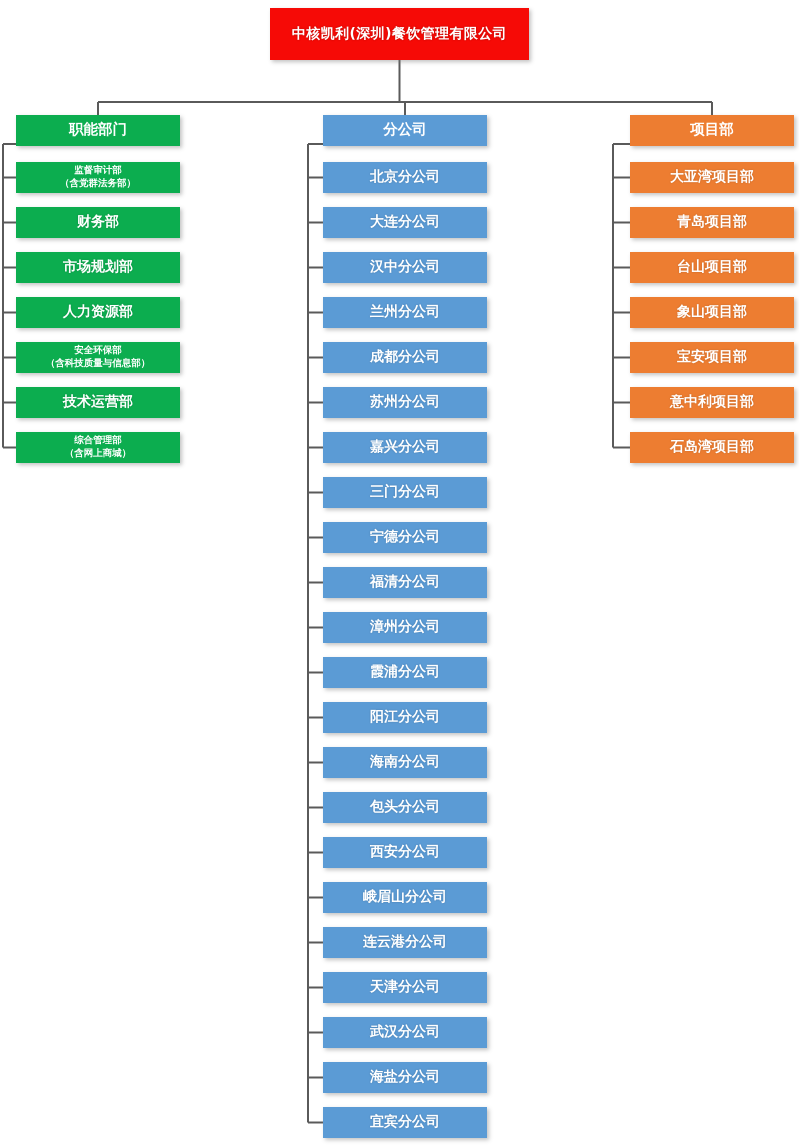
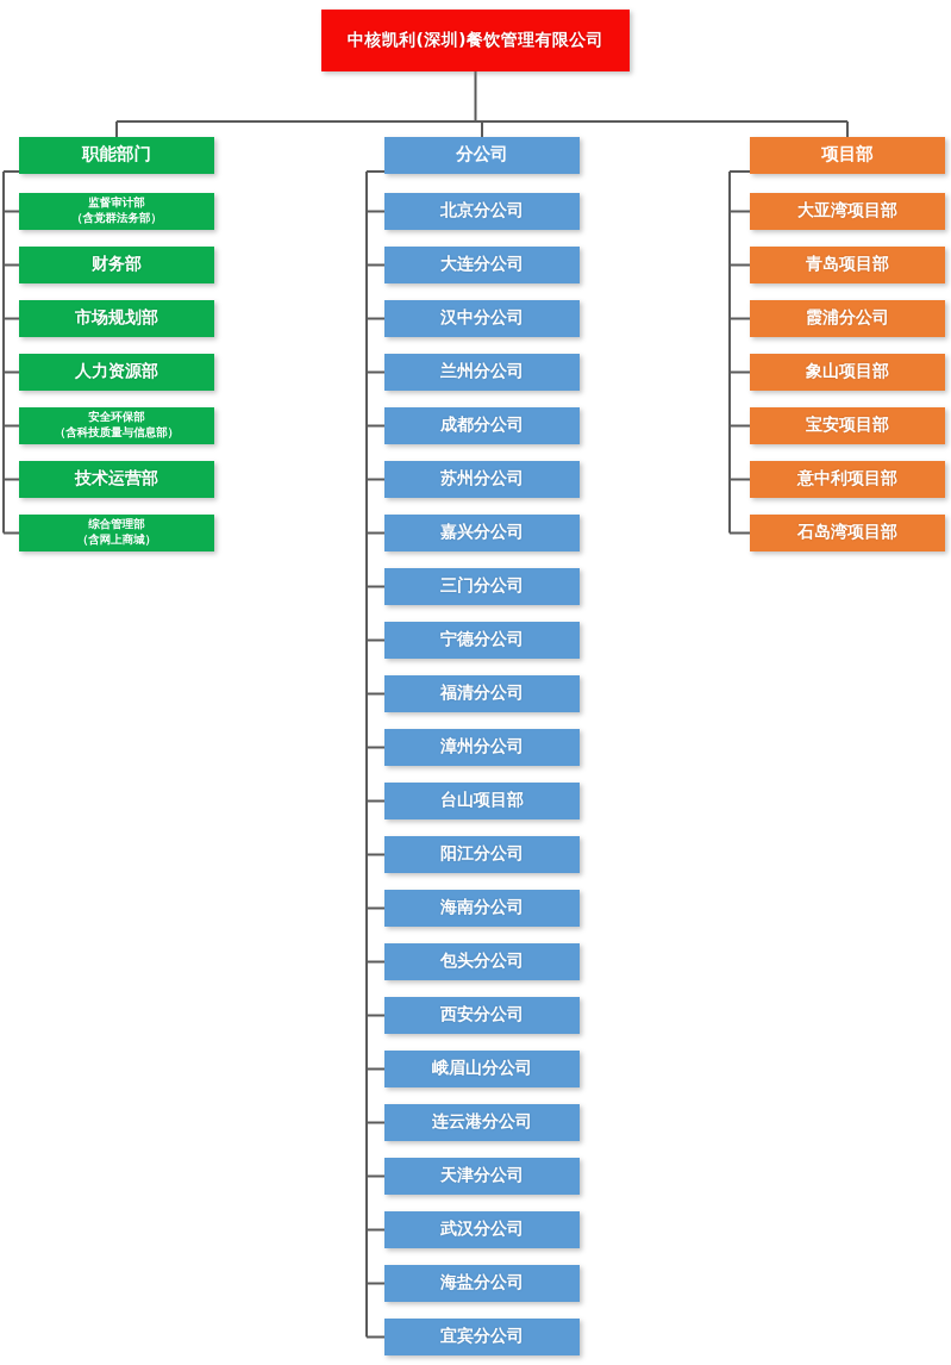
  中核凯利(深圳)餐饮管理有限公司
  职能部门
  监督审计部
  （含党群法务部）
  财务部
  市场规划部
  人力资源部
  安全环保部
  （含科技质量与信息部）
  技术运营部
  综合管理部
  （含网上商城）
  分公司
  北京分公司
  大连分公司
  汉中分公司
  兰州分公司
  成都分公司
  苏州分公司
  嘉兴分公司
  三门分公司
  宁德分公司
  福清分公司
  漳州分公司
- 霞浦分公司
+ 台山项目部
  阳江分公司
  海南分公司
  包头分公司
  西安分公司
  峨眉山分公司
  连云港分公司
  天津分公司
  武汉分公司
  海盐分公司
  宜宾分公司
  项目部
  大亚湾项目部
  青岛项目部
- 台山项目部
+ 霞浦分公司
  象山项目部
  宝安项目部
  意中利项目部
  石岛湾项目部
